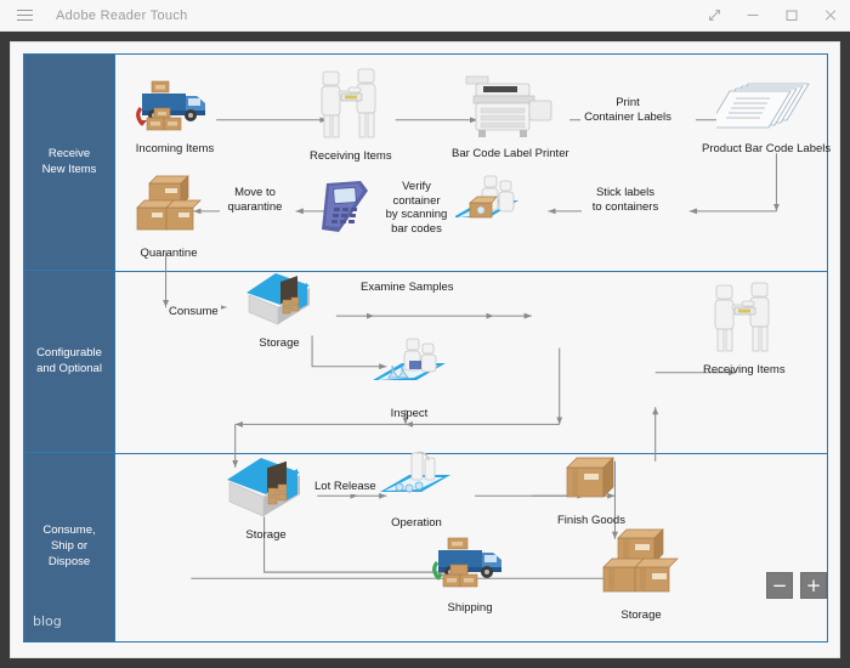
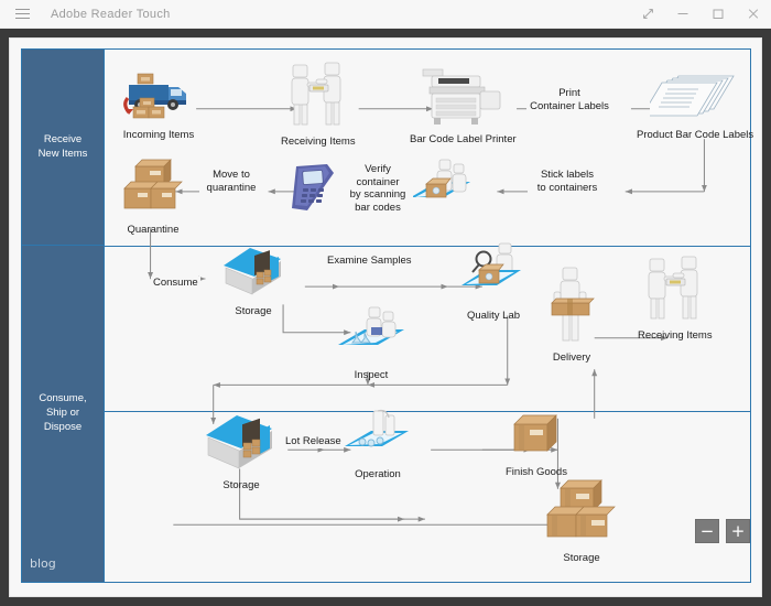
  Adobe Reader Touch
  Receive
  New Items
- Configurable
- and Optional
  Consume,
  Ship or
  Dispose
  blog
  Incoming Items
  Receiving Items
  Bar Code Label Printer
  Print
  Container Labels
  Product Bar Code Labels
  Stick labels
  to containers
  Verify container
  by scanning
  bar codes
  Move to
  quarantine
  Quarantine
  Consume
  Storage
  Examine Samples
  Inspect
+ Quality Lab
+ Delivery
  Receiving Items
  Storage
  Lot Release
  Operation
  Finish Goods
- Shipping
  Storage
  −
  +
